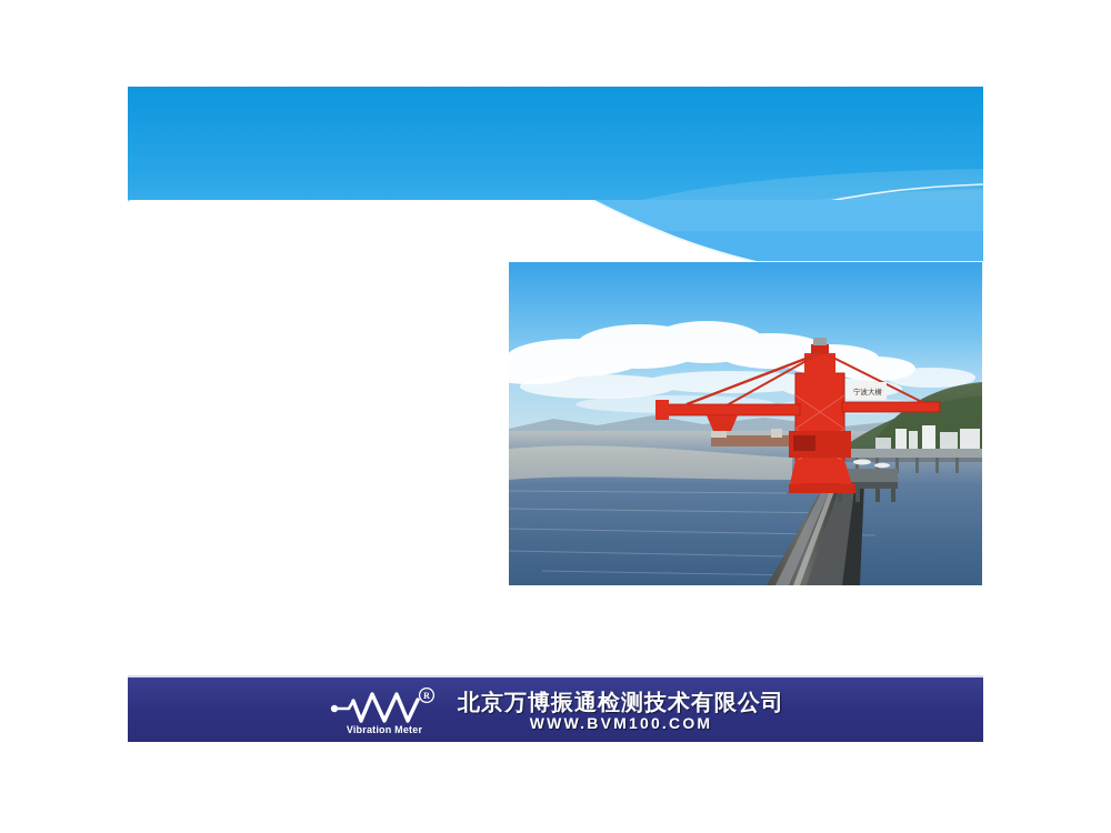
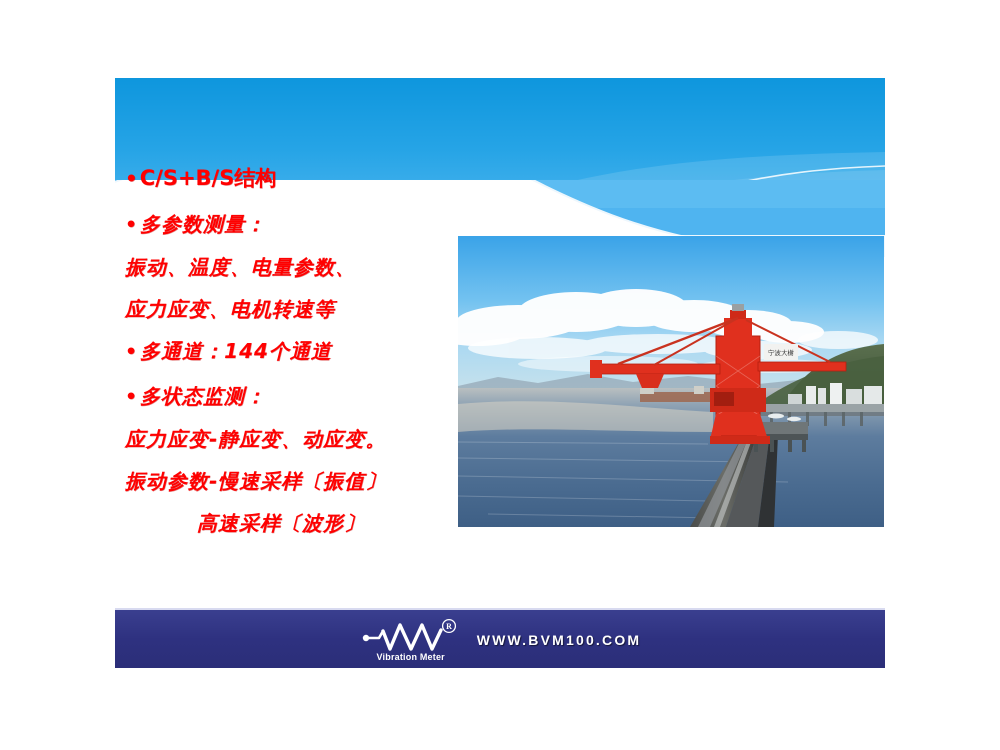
+ C/S+B/S结构
+ 多参数测量：
+ 振动、温度、电量参数、
+ 应力应变、电机转速等
+ 多通道：144个通道
+ 多状态监测：
+ 应力应变-静应变、动应变。
+ 振动参数-慢速采样〔振值〕
+ 高速采样〔波形〕
  宁波大榭
  R
  Vibration Meter
- 北京万博振通检测技术有限公司
  WWW.BVM100.COM
